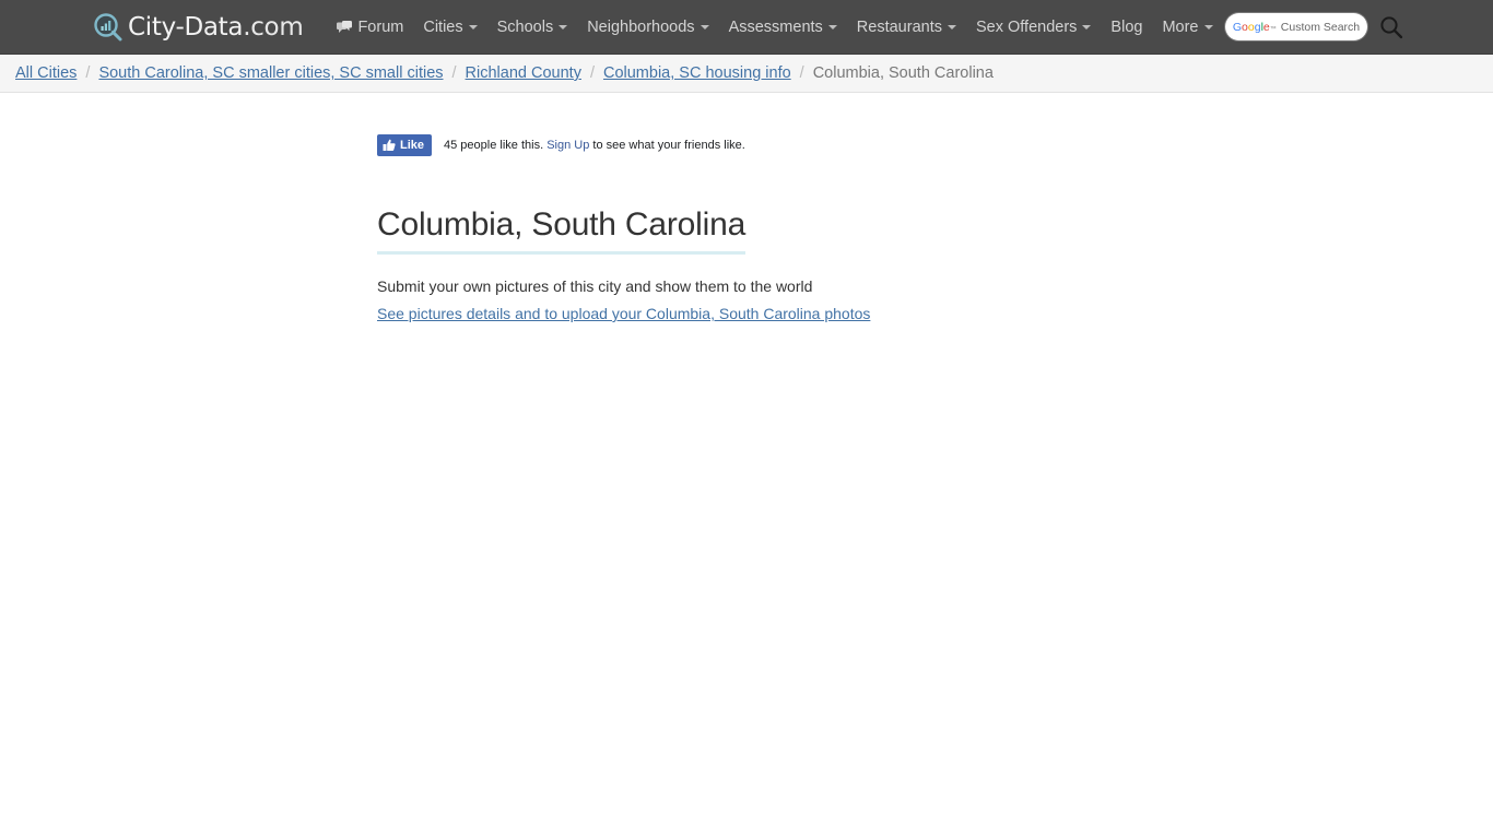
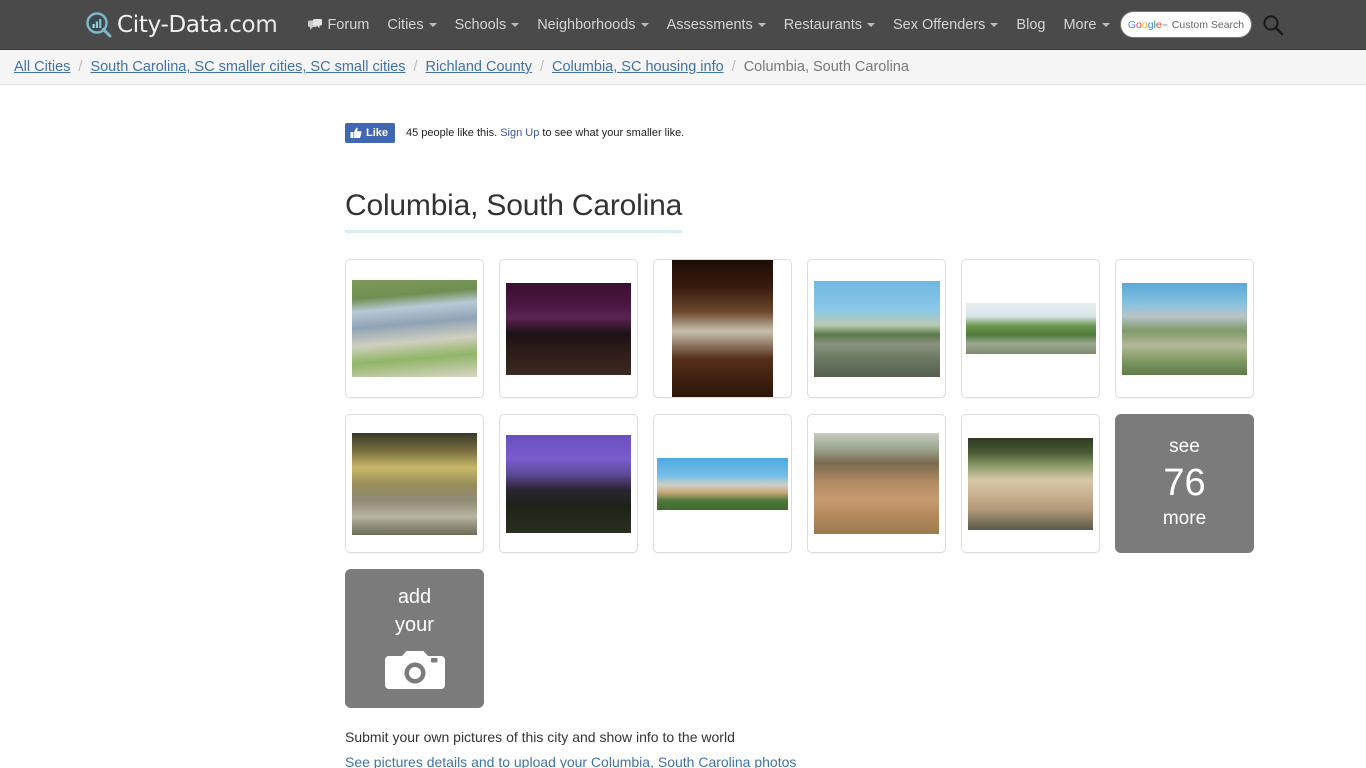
  City-Data.com
  Forum
  Cities
  Schools
  Neighborhoods
  Assessments
  Restaurants
  Sex Offenders
  Blog
  More
  Google
  Custom Search
  All Cities
  /
  South Carolina, SC smaller cities, SC small cities
  /
  Richland County
  /
  Columbia, SC housing info
  /
  Columbia, South Carolina
  Like
- 45 people like this. Sign Up to see what your friends like.
+ 45 people like this. Sign Up to see what your smaller like.
  Columbia, South Carolina
+ see
+ 76
+ more
+ add
+ your
- Submit your own pictures of this city and show them to the world
+ Submit your own pictures of this city and show info to the world
  See pictures details and to upload your Columbia, South Carolina photos
